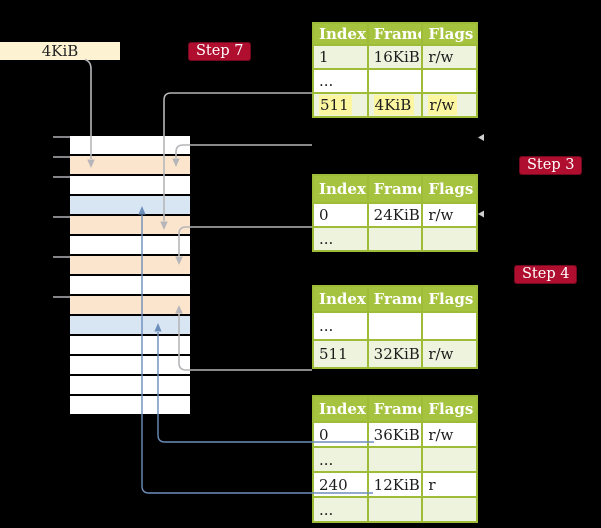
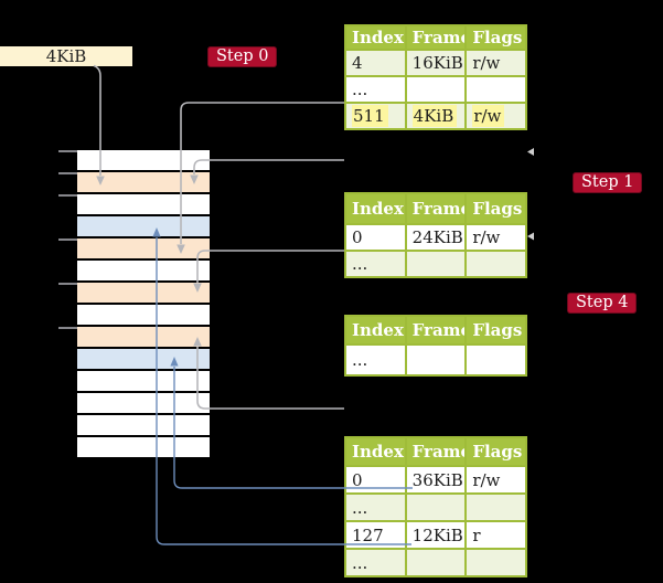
  4KiB
- Step 7
+ Step 0
- Step 3
+ Step 1
  Step 4
  Index	Fram	Flags
- 1	16KiB	r/w
+ 4	16KiB	r/w
  ...
  511	4KiB	r/w
  Index	Fram	Flags
  0	24KiB	r/w
  ...
  Index	Fram	Flags
  ...
- 511	32KiB	r/w
  Index	Fram	Flags
  0	36KiB	r/w
  ...
- 240	12KiB	r
+ 127	12KiB	r
  ...
